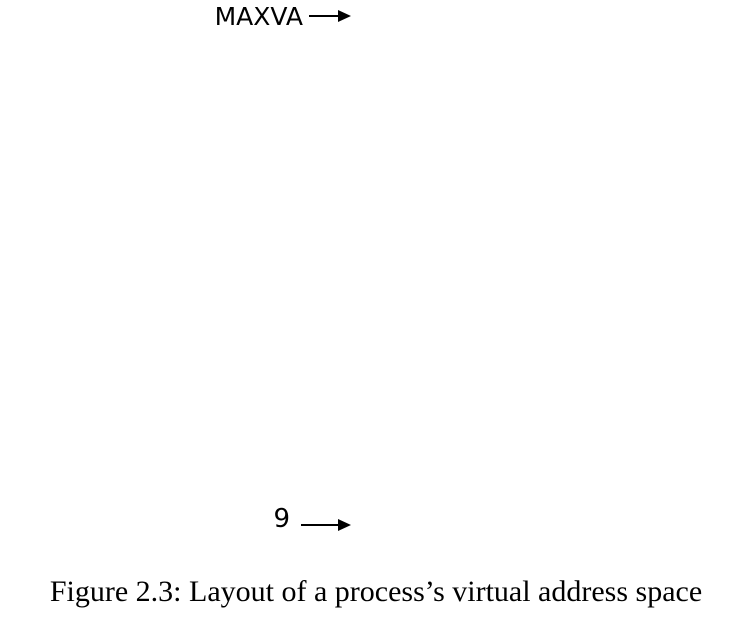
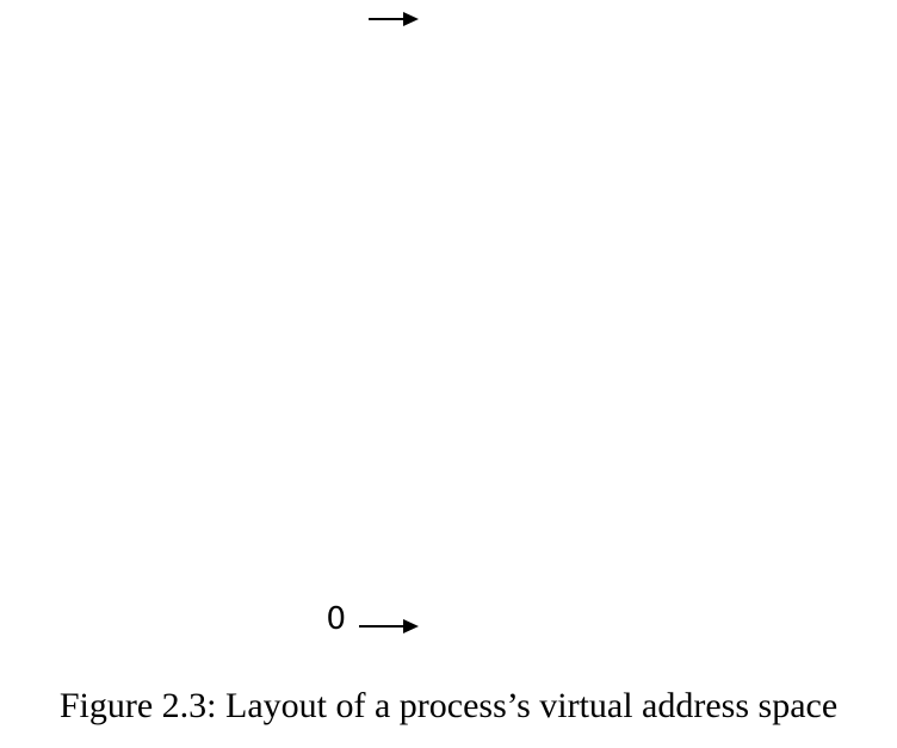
- MAXVA
- 9
+ 0
  Figure 2.3: Layout of a process’s virtual address space
